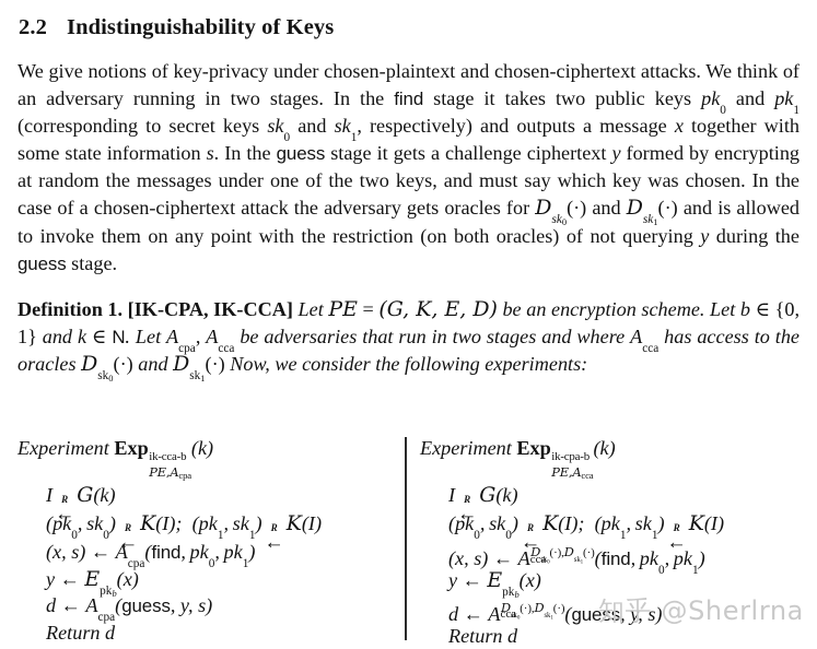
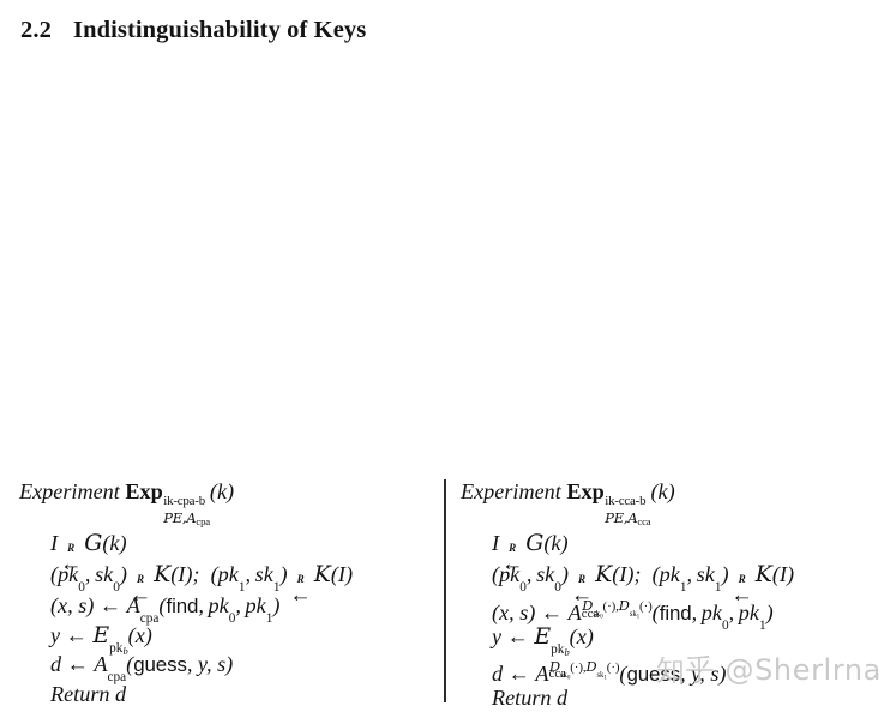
  2.2
  Indistinguishability of Keys
- We give notions of key-privacy under chosen-plaintext and chosen-ciphertext attacks. We think of an adversary running in two stages. In the find stage it takes two public keys pk0 and pk1 (corresponding to secret keys sk0 and sk1, respectively) and outputs a message x together with some state information s. In the guess stage it gets a challenge ciphertext y formed by encrypting at random the messages under one of the two keys, and must say which key was chosen. In the case of a chosen-ciphertext attack the adversary gets oracles for Dsk0(·) and Dsk1(·) and is allowed to invoke them on any point with the restriction (on both oracles) of not querying y during the guess stage.
- Definition 1. [IK-CPA, IK-CCA] Let PE = (G, K, E, D) be an encryption scheme. Let b ∈ {0, 1} and k ∈ N. Let Acpa, Acca be adversaries that run in two stages and where Acca has access to the oracles Dsk0(·) and Dsk1(·) Now, we consider the following experiments:
  Experiment Exp
- ik-cca-b
+ ik-cpa-b
  PE,Acpa
  (k)
  I
  R
  ←
  G(k)
  (pk0, sk0)
  R
  ←
  K(I); (pk1, sk1)
  R
  ←
  K(I)
  (x, s) ← Acpa(find, pk0, pk1)
  y ← Epkb(x)
  d ← Acpa(guess, y, s)
  Return d
  Experiment Exp
- ik-cpa-b
+ ik-cca-b
  PE,Acca
  (k)
  I
  R
  ←
  G(k)
  (pk0, sk0)
  R
  ←
  K(I); (pk1, sk1)
  R
  ←
  K(I)
  (x, s) ← A
  cca
  D (·),D (·)(find, pk0, pk1)
  y ← Epkb(x)
  d ← A
  cca
  D (·),D (·)(guess, y, s)
  Return d
  知乎 @Sherlrna
